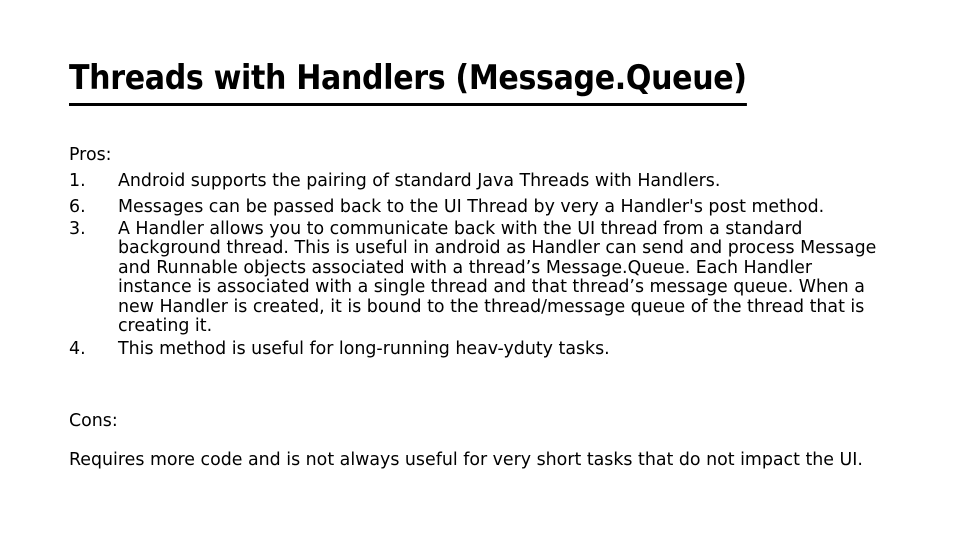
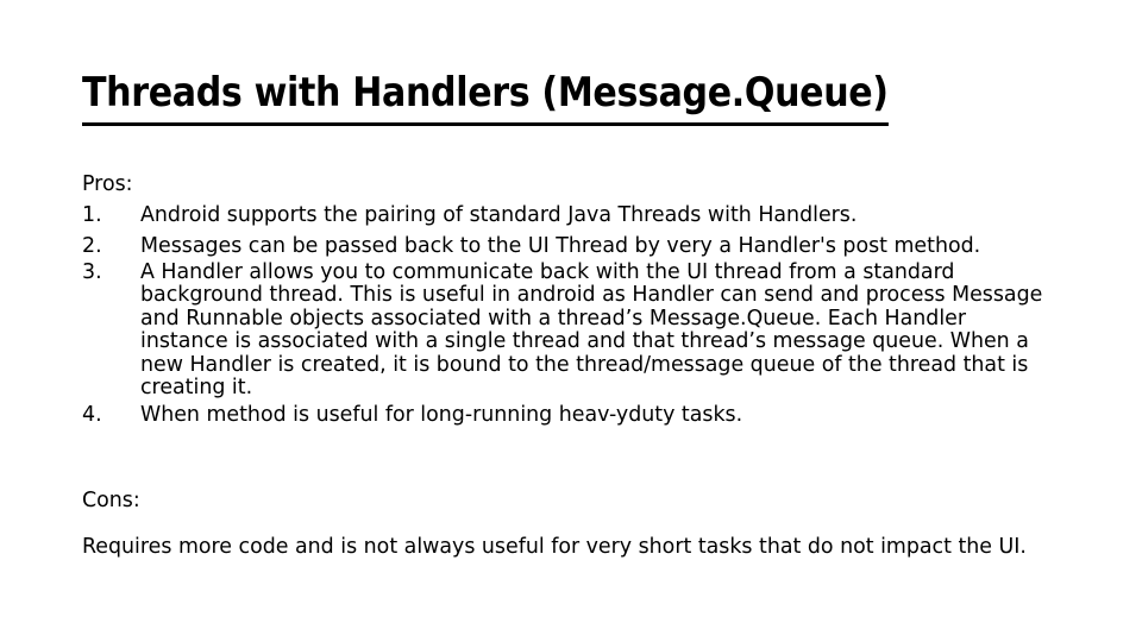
  Threads with Handlers (Message.Queue)
  Pros:
  1.
  Android supports the pairing of standard Java Threads with Handlers.
- 6.
+ 2.
  Messages can be passed back to the UI Thread by very a Handler's post method.
  3.
  A Handler allows you to communicate back with the UI thread from a standard background thread. This is useful in android as Handler can send and process Message and Runnable objects associated with a thread’s Message.Queue. Each Handler instance is associated with a single thread and that thread’s message queue. When a new Handler is created, it is bound to the thread/message queue of the thread that is creating it.
  4.
- This method is useful for long-running heav-yduty tasks.
+ When method is useful for long-running heav-yduty tasks.
  Cons:
  Requires more code and is not always useful for very short tasks that do not impact the UI.
